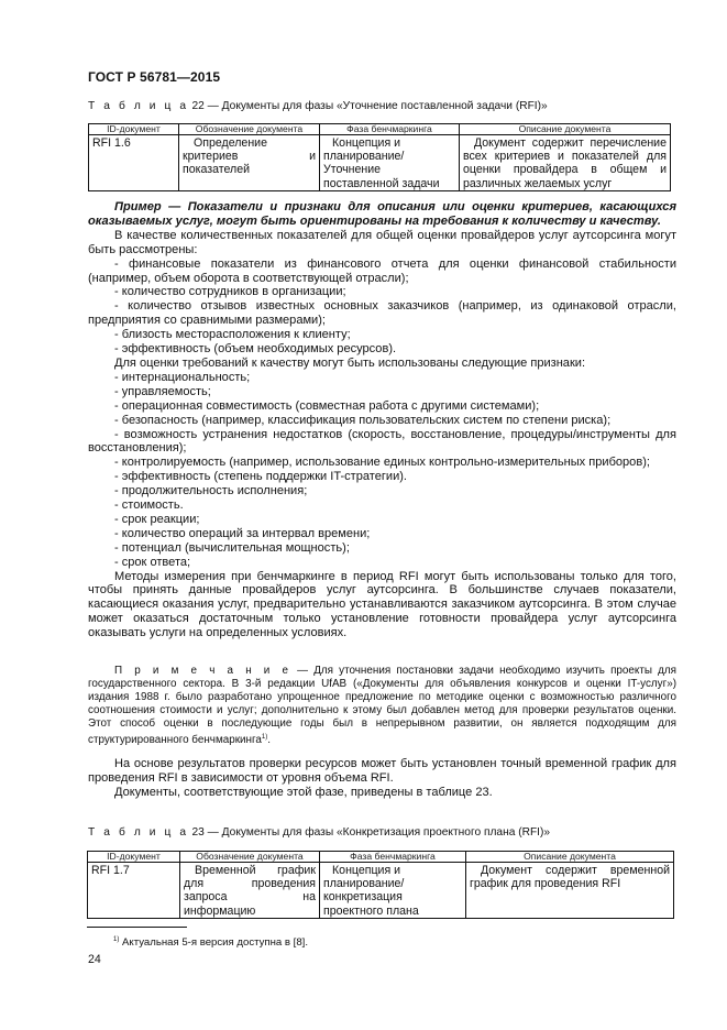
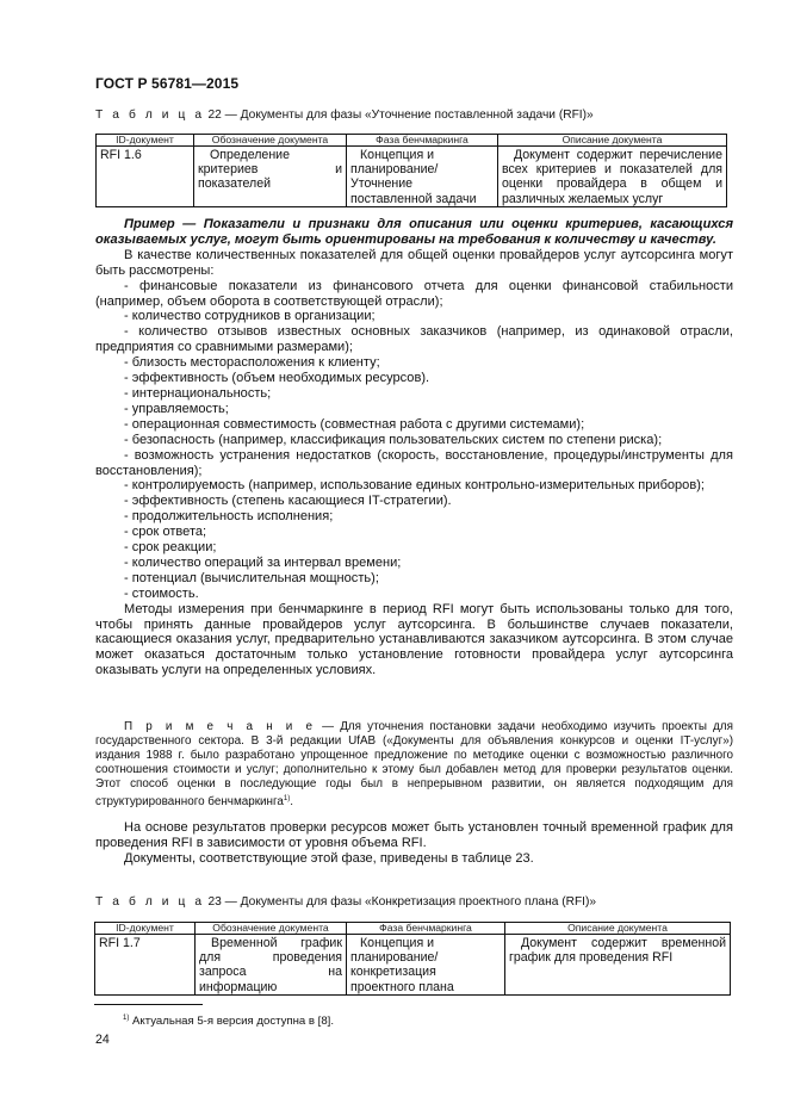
  ГОСТ Р 56781—2015
  Т а б л и ц а 22 — Документы для фазы «Уточнение поставленной задачи (RFI)»
  ID-документ	Обозначение документа	Фаза бенчмаркинга	Описание документа
  RFI 1.6	Определение критериев и показателей	Концепция и планирование/ Уточнение поставленной задачи	Документ содержит перечисление всех критериев и показателей для оценки провайдера в общем и различных желаемых услуг
  Пример — Показатели и признаки для описания или оценки критериев, касающихся оказываемых услуг, могут быть ориентированы на требования к количеству и качеству.
  В качестве количественных показателей для общей оценки провайдеров услуг аутсорсинга могут быть рассмотрены:
  - финансовые показатели из финансового отчета для оценки финансовой стабильности (например, объем оборота в соответствующей отрасли);
  - количество сотрудников в организации;
  - количество отзывов известных основных заказчиков (например, из одинаковой отрасли, предприятия со сравнимыми размерами);
  - близость месторасположения к клиенту;
  - эффективность (объем необходимых ресурсов).
- Для оценки требований к качеству могут быть использованы следующие признаки:
  - интернациональность;
  - управляемость;
  - операционная совместимость (совместная работа с другими системами);
  - безопасность (например, классификация пользовательских систем по степени риска);
  - возможность устранения недостатков (скорость, восстановление, процедуры/инструменты для восстановления);
  - контролируемость (например, использование единых контрольно-измерительных приборов);
- - эффективность (степень поддержки IT-стратегии).
+ - эффективность (степень касающиеся IT-стратегии).
  - продолжительность исполнения;
- - стоимость.
+ - срок ответа;
  - срок реакции;
  - количество операций за интервал времени;
  - потенциал (вычислительная мощность);
- - срок ответа;
+ - стоимость.
  Методы измерения при бенчмаркинге в период RFI могут быть использованы только для того, чтобы принять данные провайдеров услуг аутсорсинга. В большинстве случаев показатели, касающиеся оказания услуг, предварительно устанавливаются заказчиком аутсорсинга. В этом случае может оказаться достаточным только установление готовности провайдера услуг аутсорсинга оказывать услуги на определенных условиях.
  П р и м е ч а н и е — Для уточнения постановки задачи необходимо изучить проекты для государственного сектора. В 3-й редакции UfAB («Документы для объявления конкурсов и оценки IT-услуг») издания 1988 г. было разработано упрощенное предложение по методике оценки с возможностью различного соотношения стоимости и услуг; дополнительно к этому был добавлен метод для проверки результатов оценки. Этот способ оценки в последующие годы был в непрерывном развитии, он является подходящим для структурированного бенчмаркинга .
  На основе результатов проверки ресурсов может быть установлен точный временной график для проведения RFI в зависимости от уровня объема RFI.
  Документы, соответствующие этой фазе, приведены в таблице 23.
  Т а б л и ц а 23 — Документы для фазы «Конкретизация проектного плана (RFI)»
  ID-документ	Обозначение документа	Фаза бенчмаркинга	Описание документа
  RFI 1.7	Временной график для проведения запроса на информацию	Концепция и планирование/ конкретизация проектного плана	Документ содержит временной график для проведения RFI
  Актуальная 5-я версия доступна в [8].
  24
